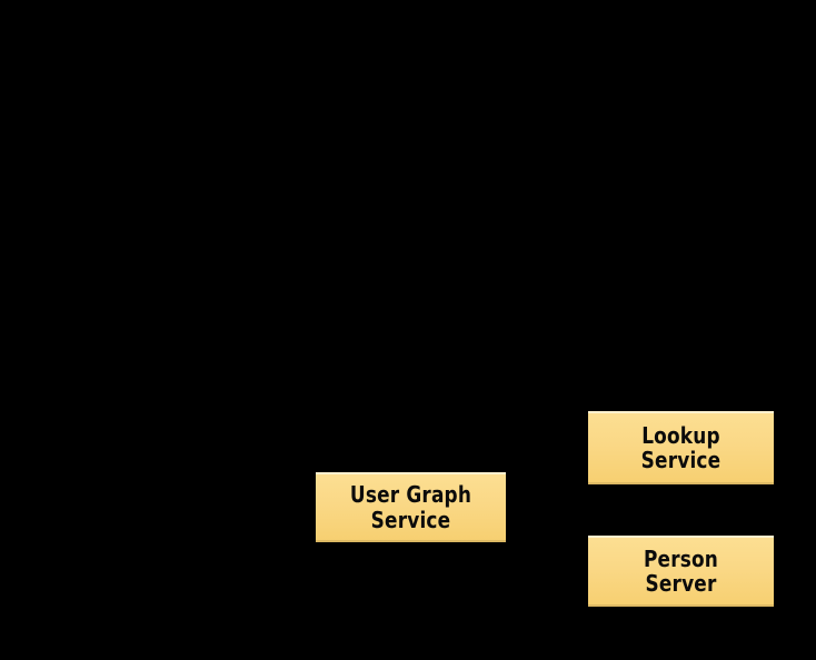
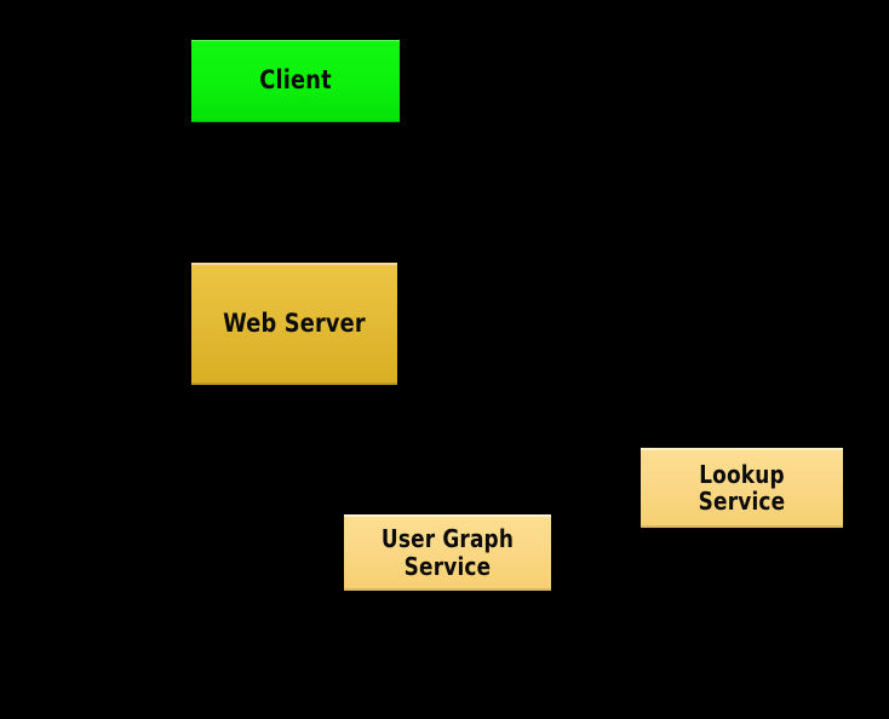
+ Client
+ Web Server
  Lookup
  Service
  User Graph
  Service
- Person
- Server
